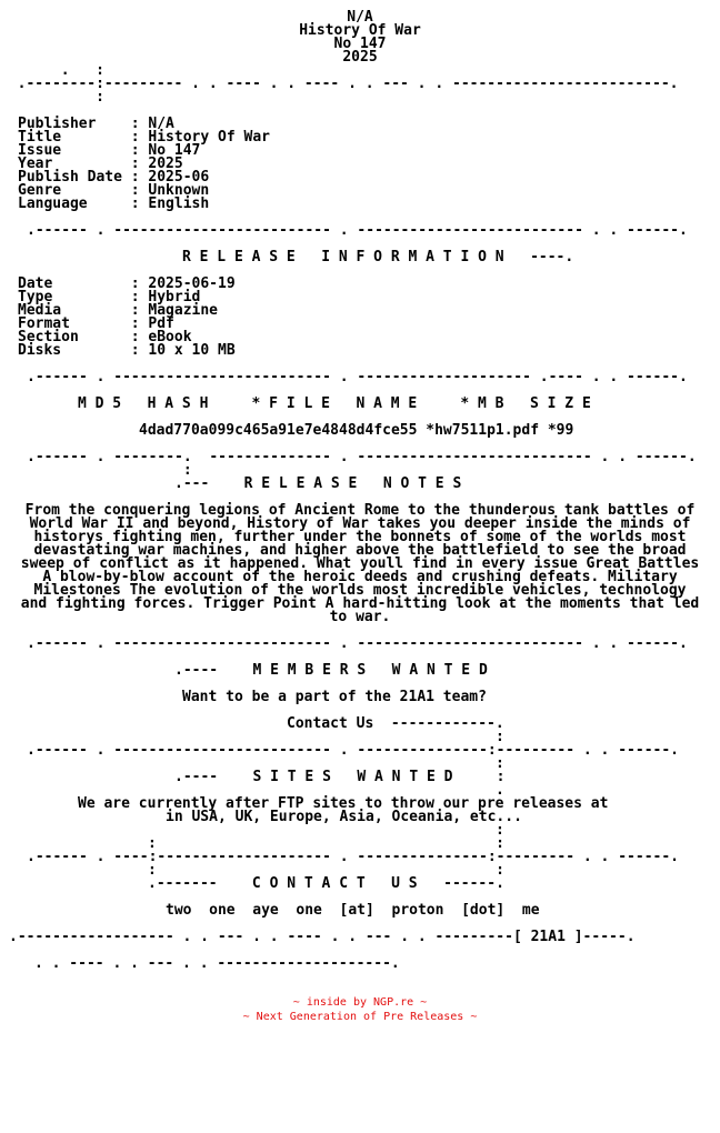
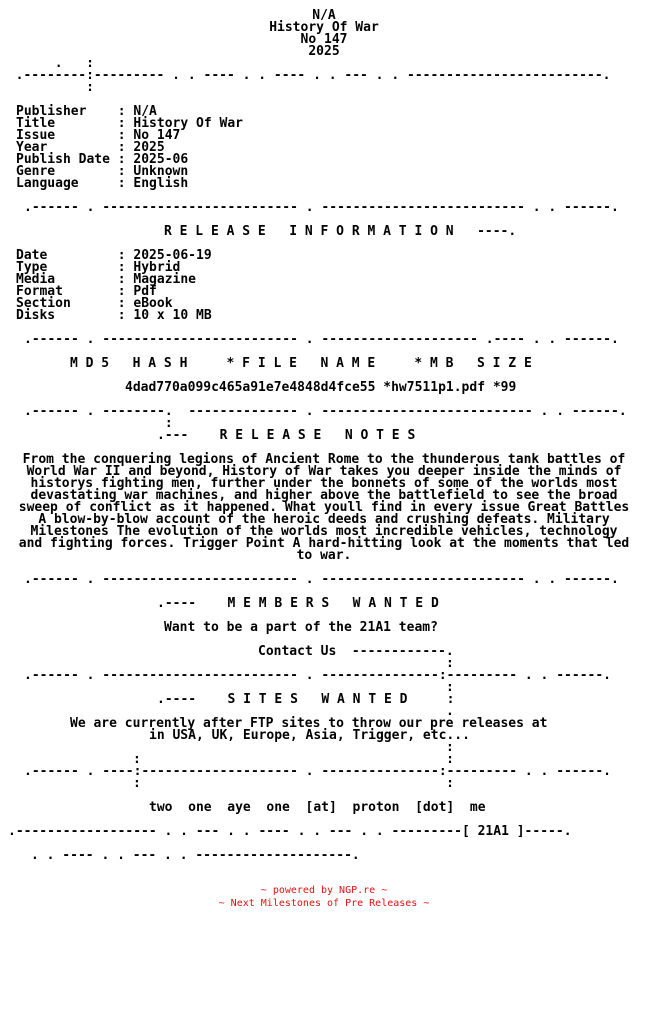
  N/A
  History Of War
  No 147
  2025
  . :
  .--------:--------- . . ---- . . ---- . . --- . . -------------------------.
  :
  Publisher : N/A
  Title : History Of War
  Issue : No 147
  Year : 2025
  Publish Date : 2025-06
  Genre : Unknown
  Language : English
  .------ . ------------------------- . -------------------------- . . ------.
  R E L E A S E I N F O R M A T I O N ----.
  Date : 2025-06-19
  Type : Hybrid
  Media : Magazine
  Format : Pdf
  Section : eBook
  Disks : 10 x 10 MB
  .------ . ------------------------- . -------------------- .---- . . ------.
  M D 5 H A S H * F I L E N A M E * M B S I Z E
  4dad770a099c465a91e7e4848d4fce55 *hw7511p1.pdf *99
  .------ . --------. -------------- . --------------------------- . . ------.
  :
  .--- R E L E A S E N O T E S
  From the conquering legions of Ancient Rome to the thunderous tank battles of
  World War II and beyond, History of War takes you deeper inside the minds of
  historys fighting men, further under the bonnets of some of the worlds most
  devastating war machines, and higher above the battlefield to see the broad
  sweep of conflict as it happened. What youll find in every issue Great Battles
  A blow-by-blow account of the heroic deeds and crushing defeats. Military
  Milestones The evolution of the worlds most incredible vehicles, technology
  and fighting forces. Trigger Point A hard-hitting look at the moments that led
  to war.
  .------ . ------------------------- . -------------------------- . . ------.
  .---- M E M B E R S W A N T E D
  Want to be a part of the 21A1 team?
  Contact Us ------------.
  :
  .------ . ------------------------- . ---------------:--------- . . ------.
  :
  .---- S I T E S W A N T E D :
  .
  We are currently after FTP sites to throw our pre releases at
- in USA, UK, Europe, Asia, Oceania, etc...
+ in USA, UK, Europe, Asia, Trigger, etc...
  :
  : :
  .------ . ----:-------------------- . ---------------:--------- . . ------.
  : :
- .------- C O N T A C T U S ------.
  two one aye one [at] proton [dot] me
  .------------------ . . --- . . ---- . . --- . . ---------[ 21A1 ]-----.
  . . ---- . . --- . . --------------------.
- ~ inside by NGP.re ~
+ ~ powered by NGP.re ~
- ~ Next Generation of Pre Releases ~
+ ~ Next Milestones of Pre Releases ~
